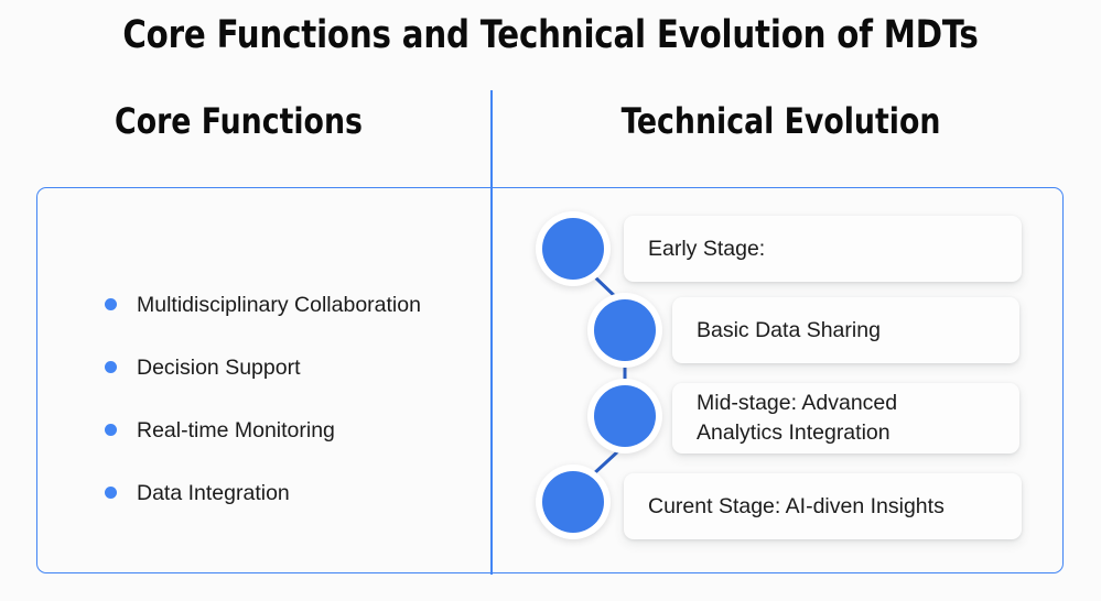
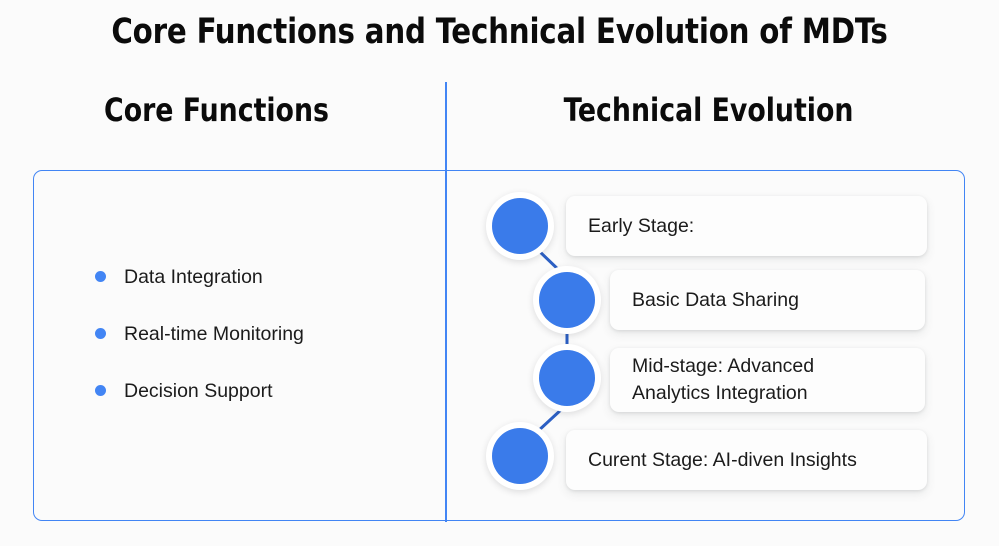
  Core Functions and Technical Evolution of MDTs
  Core Functions
  Technical Evolution
- Multidisciplinary Collaboration
- Decision Support
+ Data Integration
  Real-time Monitoring
- Data Integration
+ Decision Support
  Early Stage:
  Basic Data Sharing
  Mid-stage: Advanced
  Analytics Integration
  Curent Stage: AI-diven Insights
